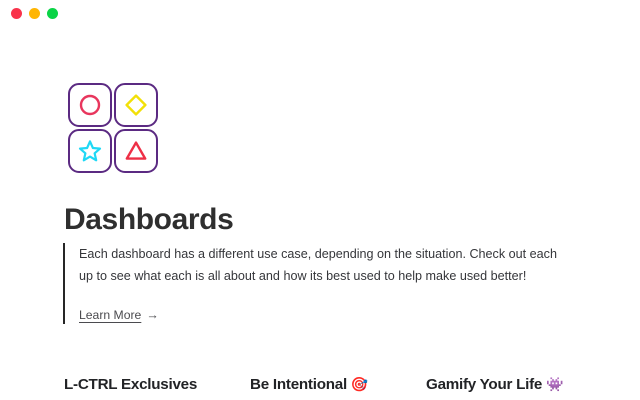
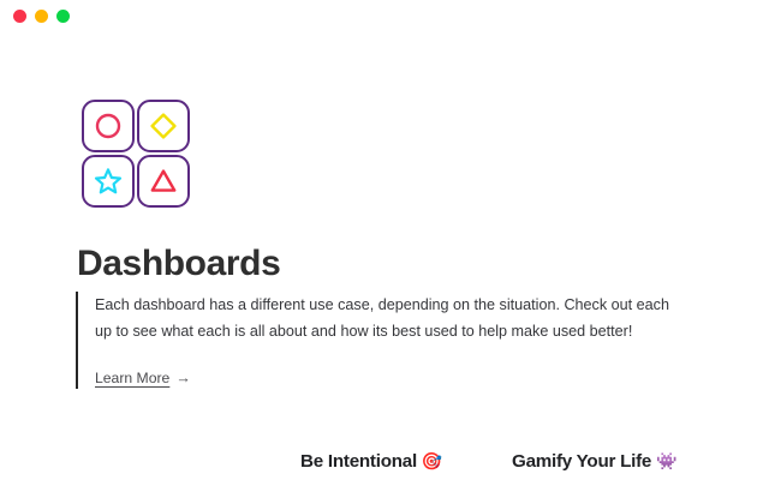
  Dashboards
  Each dashboard has a different use case, depending on the situation. Check out each up to see what each is all about and how its best used to help make used better!
  Learn More
  →
- L-CTRL Exclusives
  Be Intentional 🎯
  Gamify Your Life 👾
